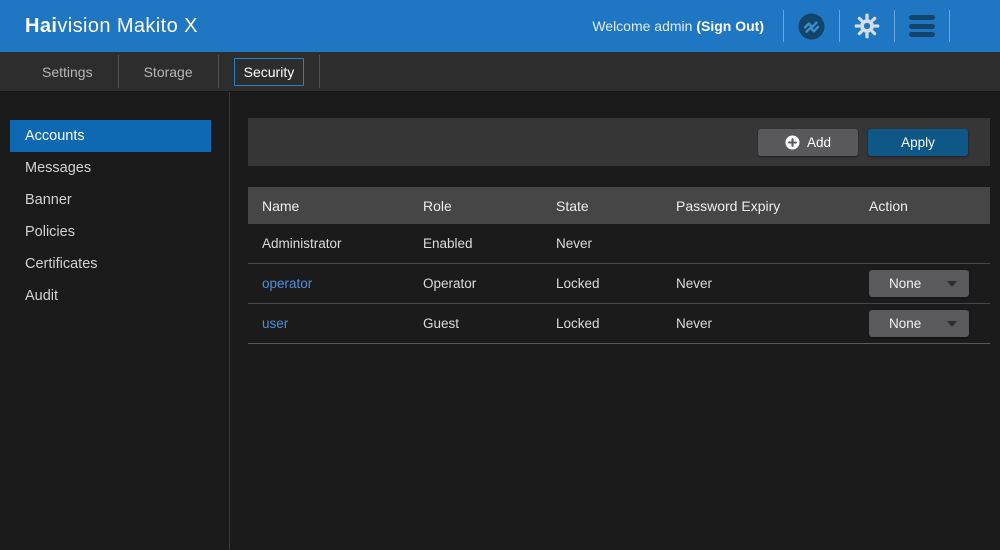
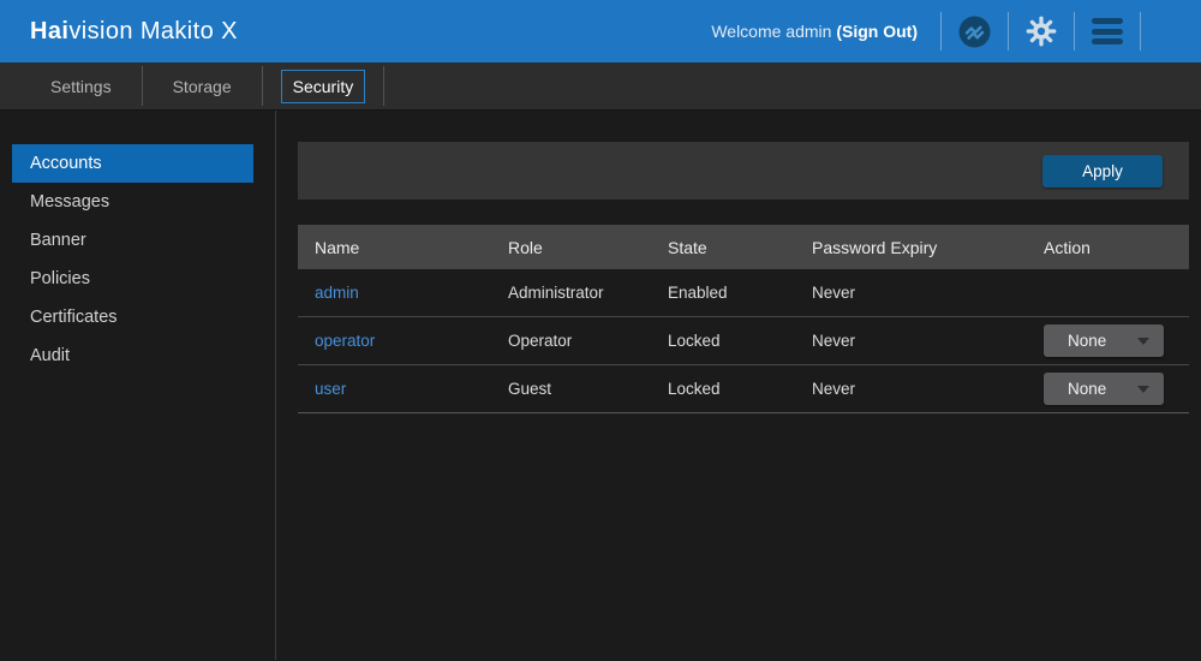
  Haivision Makito X
  Welcome admin (Sign Out)
  Settings
  Storage
  Security
  Accounts
  Messages
  Banner
  Policies
  Certificates
  Audit
- Add
  Apply
  Name
  Role
  State
  Password Expiry
  Action
+ admin
  Administrator
  Enabled
  Never
  operator
  Operator
  Locked
  Never
  None
  user
  Guest
  Locked
  Never
  None
